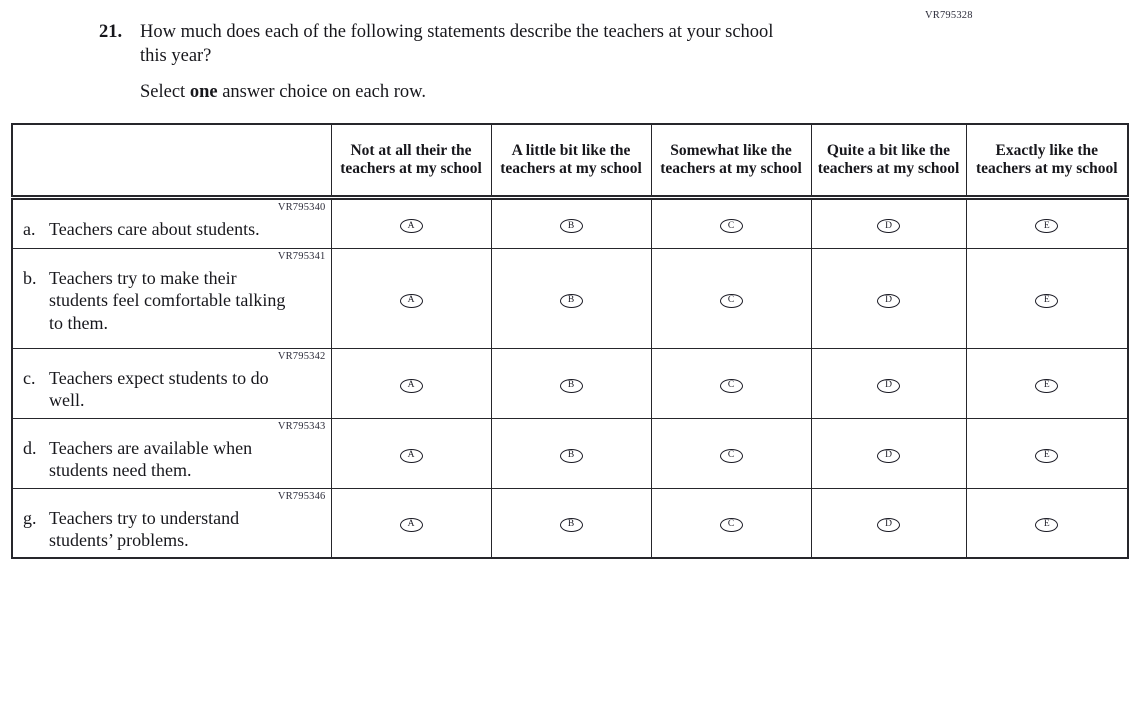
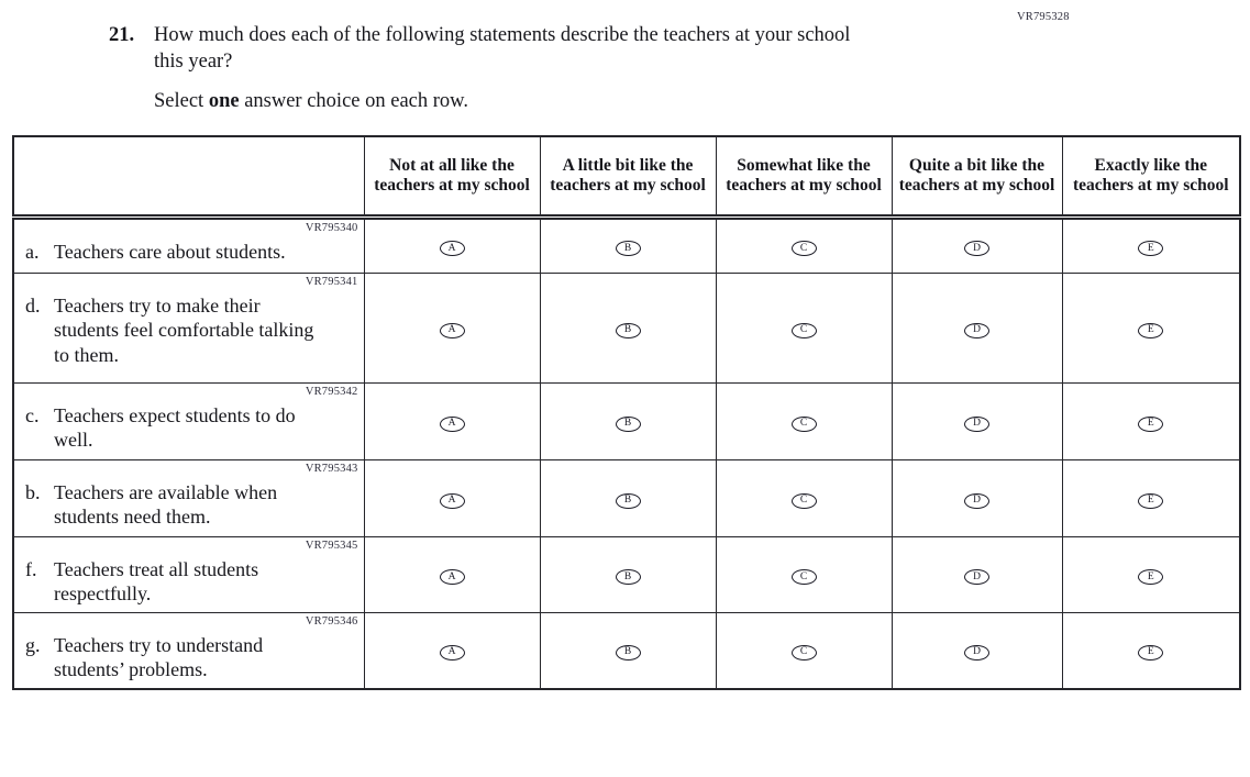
  VR795328
  21.
  How much does each of the following statements describe the teachers at your school
  this year?
  Select one answer choice on each row.
- 	Not at all their the teachers at my school	A little bit like the teachers at my school	Somewhat like the teachers at my school	Quite a bit like the teachers at my school	Exactly like the teachers at my school
+ 	Not at all like the teachers at my school	A little bit like the teachers at my school	Somewhat like the teachers at my school	Quite a bit like the teachers at my school	Exactly like the teachers at my school
  VR795340 a. Teachers care about students.	A	B	C	D	E
- VR795341 b. Teachers try to make their students feel comfortable talking to them.	A	B	C	D	E
+ VR795341 d. Teachers try to make their students feel comfortable talking to them.	A	B	C	D	E
  VR795342 c. Teachers expect students to do well.	A	B	C	D	E
- VR795343 d. Teachers are available when students need them.	A	B	C	D	E
+ VR795343 b. Teachers are available when students need them.	A	B	C	D	E
+ VR795345 f. Teachers treat all students respectfully.	A	B	C	D	E
  VR795346 g. Teachers try to understand students’ problems.	A	B	C	D	E
